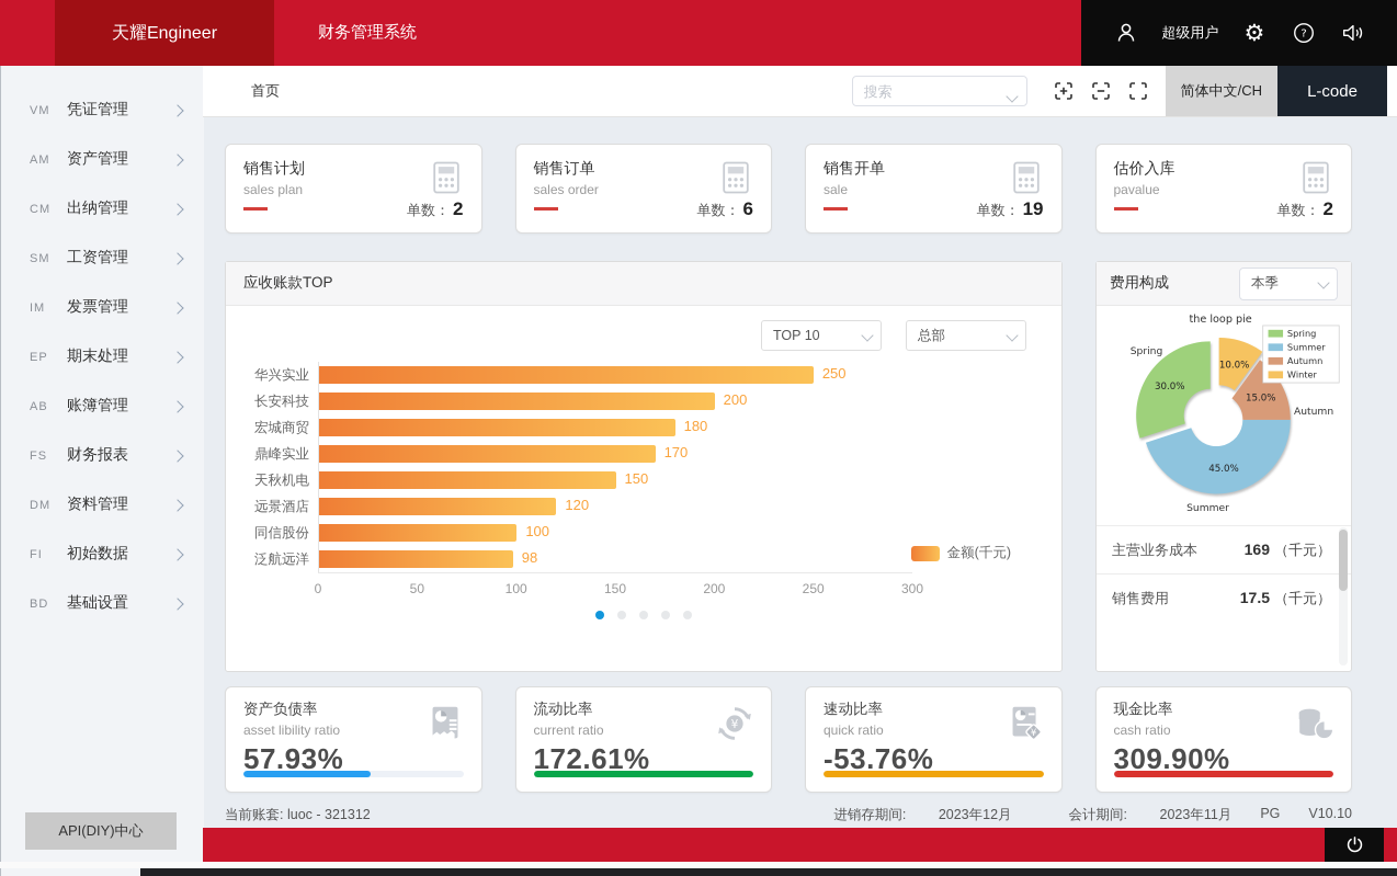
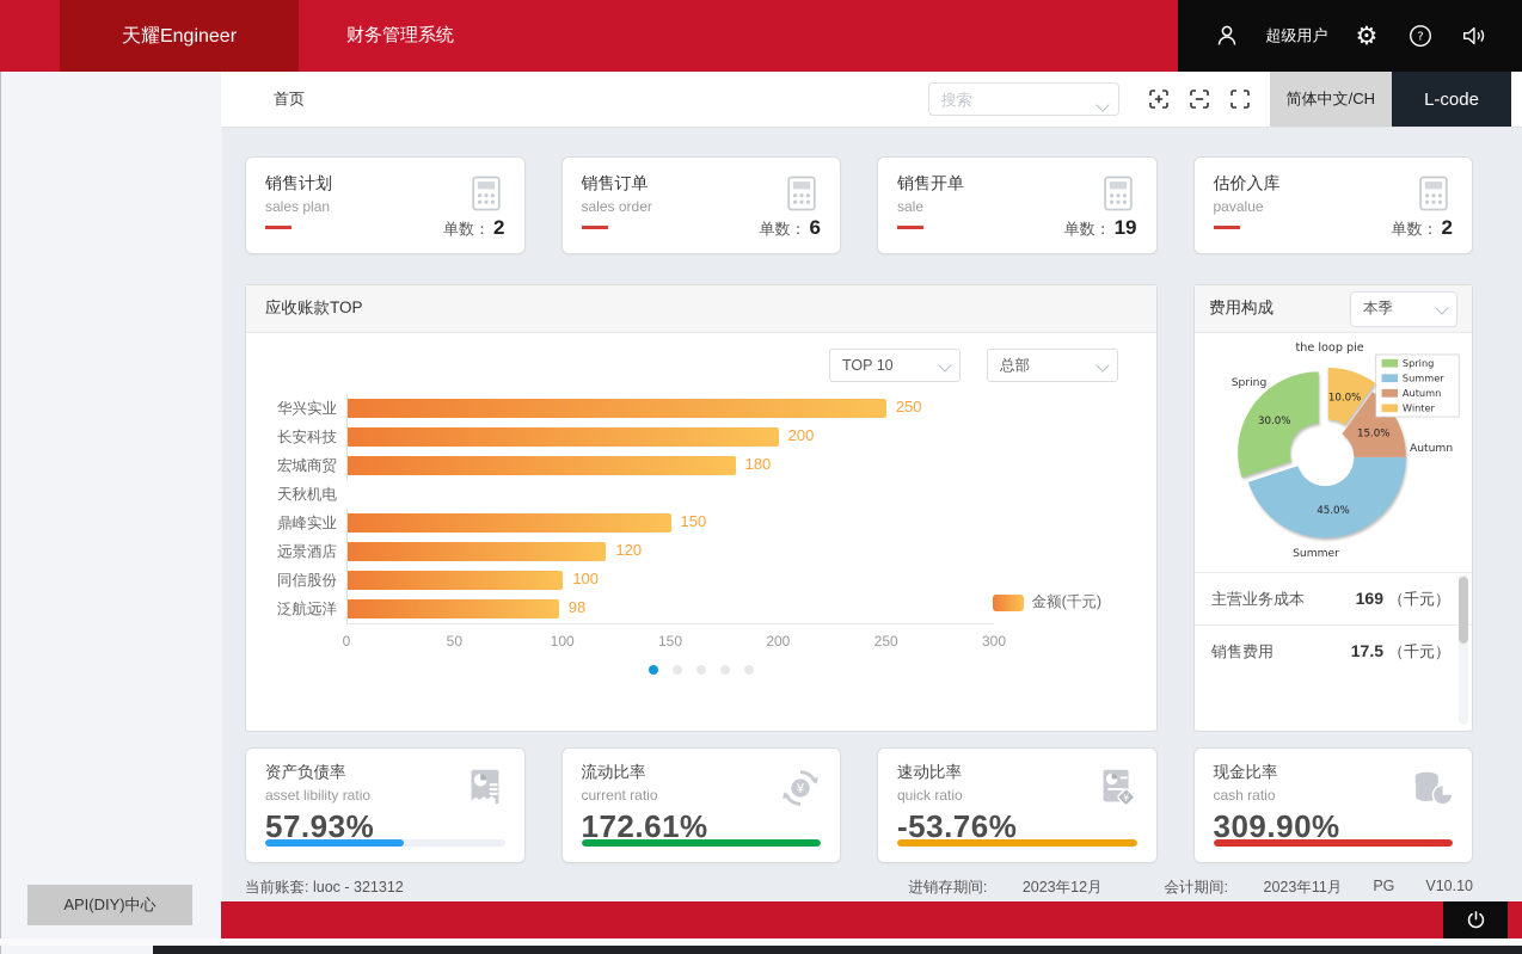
  天耀Engineer
  财务管理系统
  超级用户
  ⚙
  ?
- VM
- 凭证管理
- AM
- 资产管理
- CM
- 出纳管理
- SM
- 工资管理
- IM
- 发票管理
- EP
- 期末处理
- AB
- 账簿管理
- FS
- 财务报表
- DM
- 资料管理
- FI
- 初始数据
- BD
- 基础设置
  API(DIY)中心
  首页
  搜索
  简体中文/CH
  L-code
  销售计划
  sales plan
  单数： 2
  销售订单
  sales order
  单数： 6
  销售开单
  sale
  单数： 19
  估价入库
  pavalue
  单数： 2
  应收账款TOP
  TOP 10
  总部
  华兴实业
  250
  长安科技
  200
  宏城商贸
  180
- 鼎峰实业
+ 天秋机电
- 170
- 天秋机电
+ 鼎峰实业
  150
  远景酒店
  120
  同信股份
  100
  泛航远洋
  98
  0
  50
  100
  150
  200
  250
  300
  金额(千元)
  费用构成
  本季
  the loop pie
  30.0%
  45.0%
  15.0%
  10.0%
  Spring
  Summer
  Autumn
  Spring
  Summer
  Autumn
  Winter
  主营业务成本
  169 （千元）
  销售费用
  17.5 （千元）
  资产负债率
  asset libility ratio
  57.93%
  流动比率
  current ratio
  172.61%
  ¥
  速动比率
  quick ratio
  -53.76%
  ¥
  现金比率
  cash ratio
  309.90%
  当前账套: luoc - 321312
  进销存期间: 2023年12月
  会计期间: 2023年11月
  PG
  V10.10
